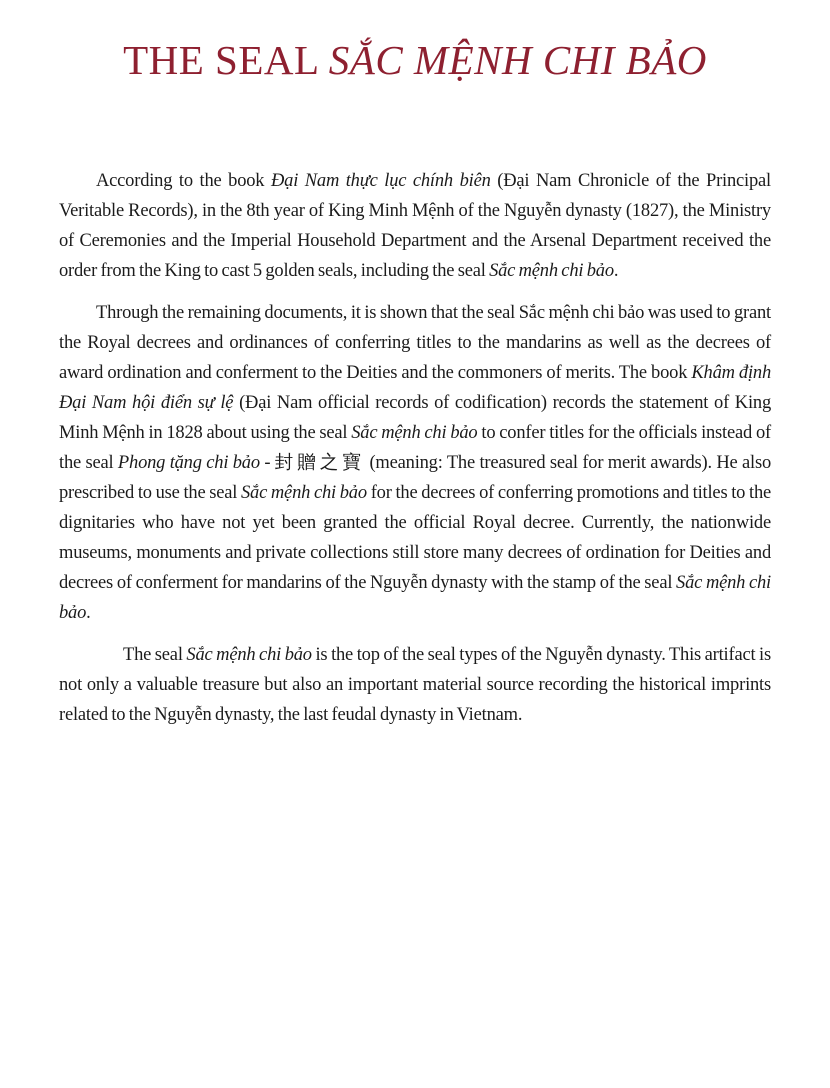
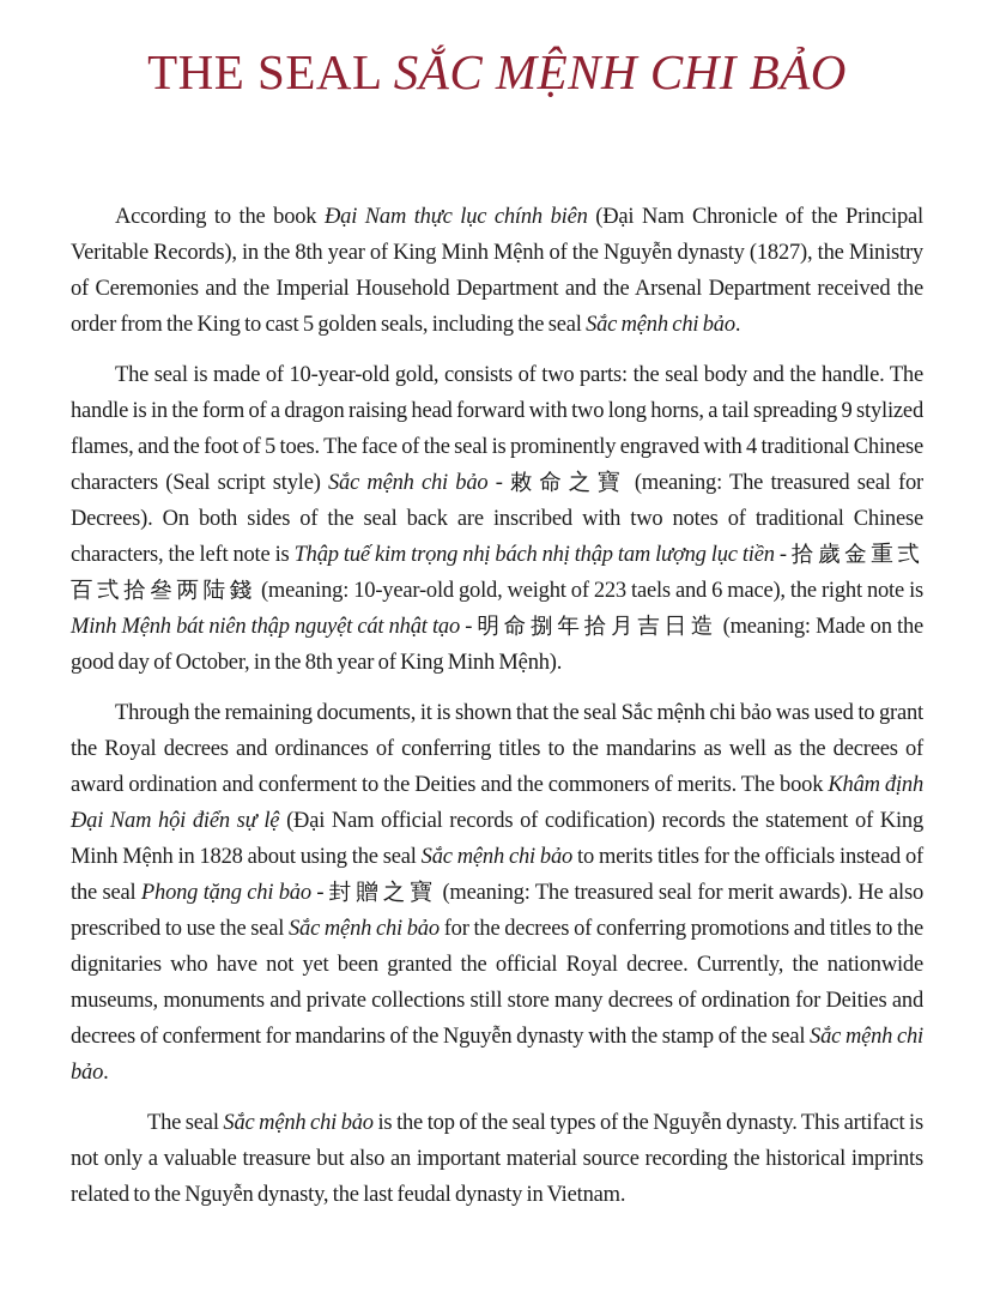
  THE SEAL SẮC MỆNH CHI BẢO
  According to the book Đại Nam thực lục chính biên (Đại Nam Chronicle of the Principal Veritable Records), in the 8th year of King Minh Mệnh of the Nguyễn dynasty (1827), the Ministry of Ceremonies and the Imperial Household Department and the Arsenal Department received the order from the King to cast 5 golden seals, including the seal Sắc mệnh chi bảo.
+ The seal is made of 10-year-old gold, consists of two parts: the seal body and the handle. The handle is in the form of a dragon raising head forward with two long horns, a tail spreading 9 stylized flames, and the foot of 5 toes. The face of the seal is prominently engraved with 4 traditional Chinese characters (Seal script style) Sắc mệnh chi bảo - 敕命之寶 (meaning: The treasured seal for Decrees). On both sides of the seal back are inscribed with two notes of traditional Chinese characters, the left note is Thập tuế kim trọng nhị bách nhị thập tam lượng lục tiền - 拾歲金重弍百弍拾叄两陆錢 (meaning: 10-year-old gold, weight of 223 taels and 6 mace), the right note is Minh Mệnh bát niên thập nguyệt cát nhật tạo - 明命捌年拾月吉日造 (meaning: Made on the good day of October, in the 8th year of King Minh Mệnh).
- Through the remaining documents, it is shown that the seal Sắc mệnh chi bảo was used to grant the Royal decrees and ordinances of conferring titles to the mandarins as well as the decrees of award ordination and conferment to the Deities and the commoners of merits. The book Khâm định Đại Nam hội điển sự lệ (Đại Nam official records of codification) records the statement of King Minh Mệnh in 1828 about using the seal Sắc mệnh chi bảo to confer titles for the officials instead of the seal Phong tặng chi bảo - 封贈之寶 (meaning: The treasured seal for merit awards). He also prescribed to use the seal Sắc mệnh chi bảo for the decrees of conferring promotions and titles to the dignitaries who have not yet been granted the official Royal decree. Currently, the nationwide museums, monuments and private collections still store many decrees of ordination for Deities and decrees of conferment for mandarins of the Nguyễn dynasty with the stamp of the seal Sắc mệnh chi bảo.
+ Through the remaining documents, it is shown that the seal Sắc mệnh chi bảo was used to grant the Royal decrees and ordinances of conferring titles to the mandarins as well as the decrees of award ordination and conferment to the Deities and the commoners of merits. The book Khâm định Đại Nam hội điển sự lệ (Đại Nam official records of codification) records the statement of King Minh Mệnh in 1828 about using the seal Sắc mệnh chi bảo to merits titles for the officials instead of the seal Phong tặng chi bảo - 封贈之寶 (meaning: The treasured seal for merit awards). He also prescribed to use the seal Sắc mệnh chi bảo for the decrees of conferring promotions and titles to the dignitaries who have not yet been granted the official Royal decree. Currently, the nationwide museums, monuments and private collections still store many decrees of ordination for Deities and decrees of conferment for mandarins of the Nguyễn dynasty with the stamp of the seal Sắc mệnh chi bảo.
  The seal Sắc mệnh chi bảo is the top of the seal types of the Nguyễn dynasty. This artifact is not only a valuable treasure but also an important material source recording the historical imprints related to the Nguyễn dynasty, the last feudal dynasty in Vietnam.
